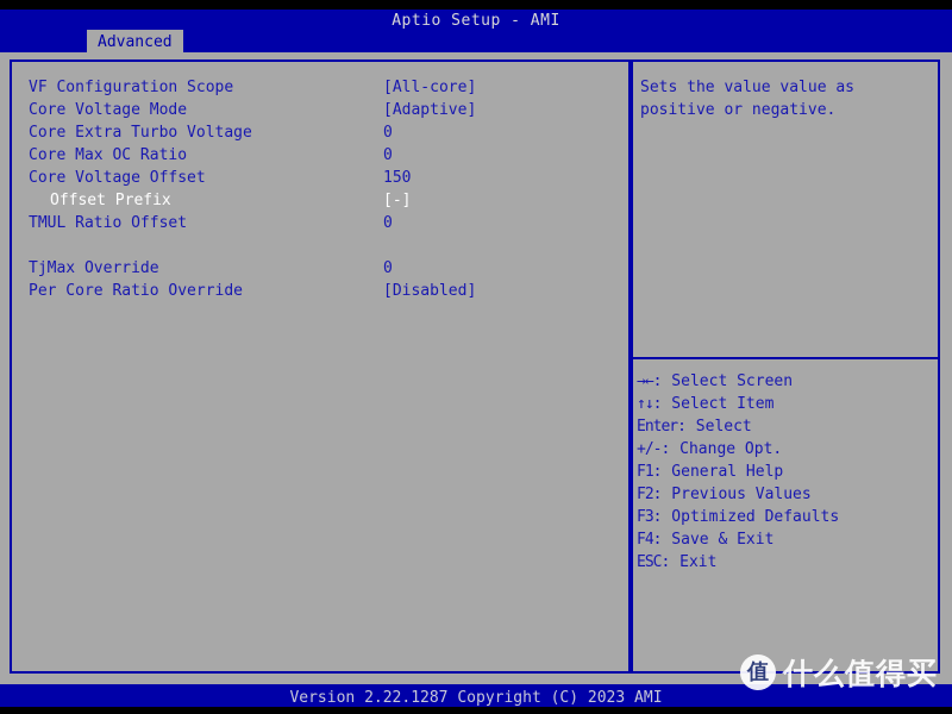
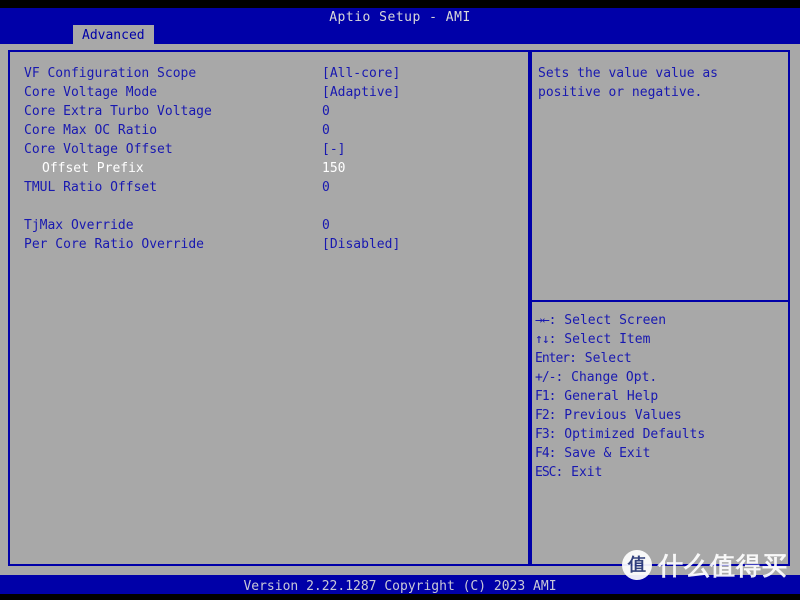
  Aptio Setup - AMI
  Advanced
  VF Configuration Scope
  [All-core]
  Core Voltage Mode
  [Adaptive]
  Core Extra Turbo Voltage
  0
  Core Max OC Ratio
  0
  Core Voltage Offset
- 150
+ [-]
  Offset Prefix
- [-]
+ 150
  TMUL Ratio Offset
  0
  TjMax Override
  0
  Per Core Ratio Override
  [Disabled]
  Sets the value value as
  positive or negative.
  →←: Select Screen
  ↑↓: Select Item
  Enter: Select
  +/-: Change Opt.
  F1: General Help
  F2: Previous Values
  F3: Optimized Defaults
  F4: Save & Exit
  ESC: Exit
  Version 2.22.1287 Copyright (C) 2023 AMI
  值
  什么值得买
